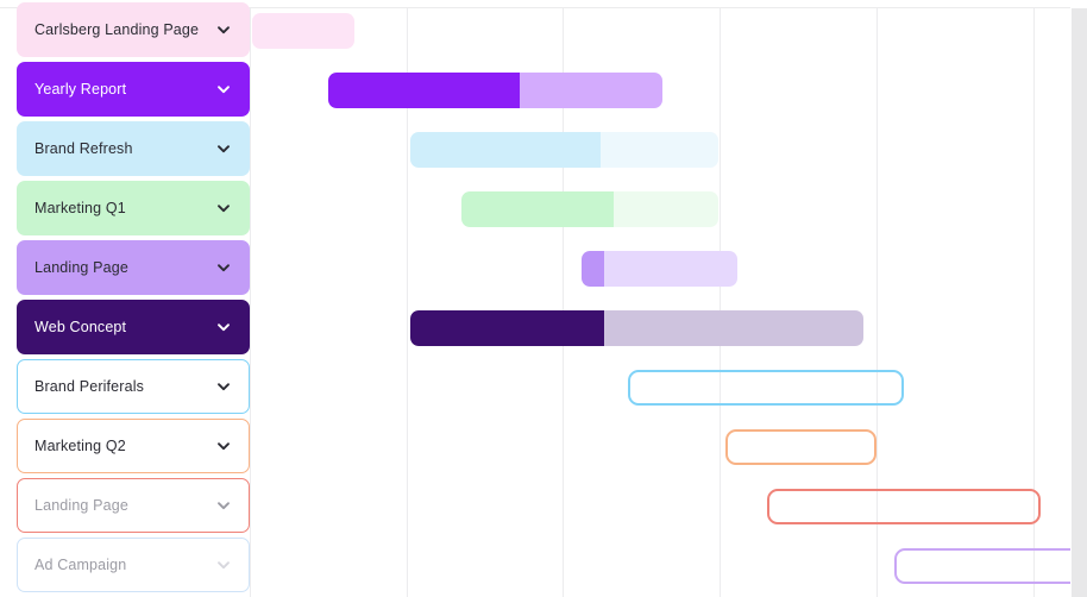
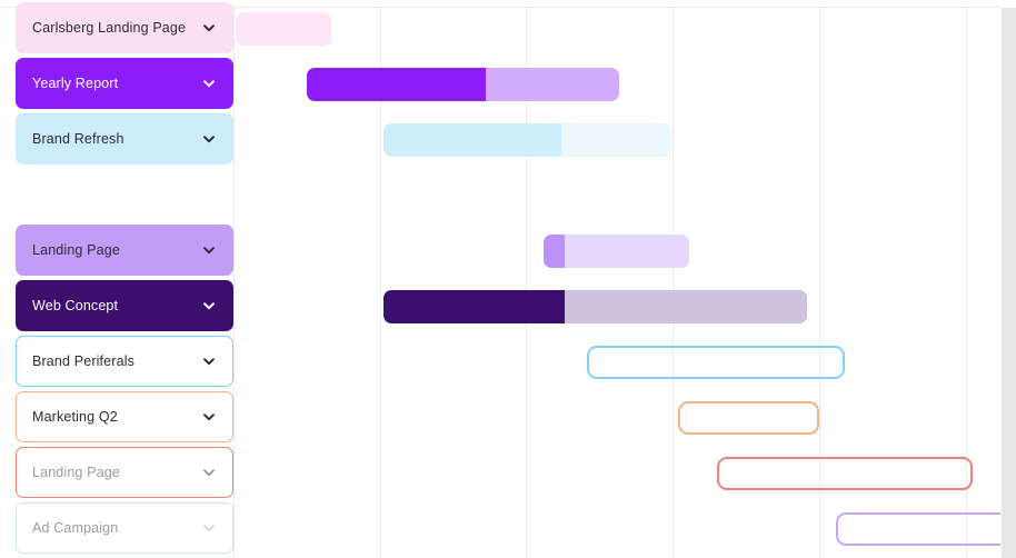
  Carlsberg Landing Page
  Yearly Report
  Brand Refresh
- Marketing Q1
  Landing Page
  Web Concept
  Brand Periferals
  Marketing Q2
  Landing Page
  Ad Campaign
